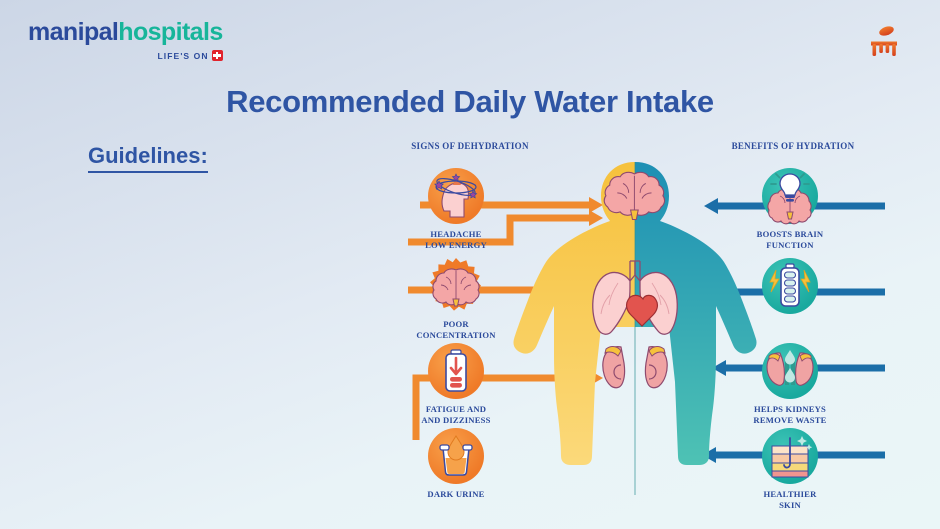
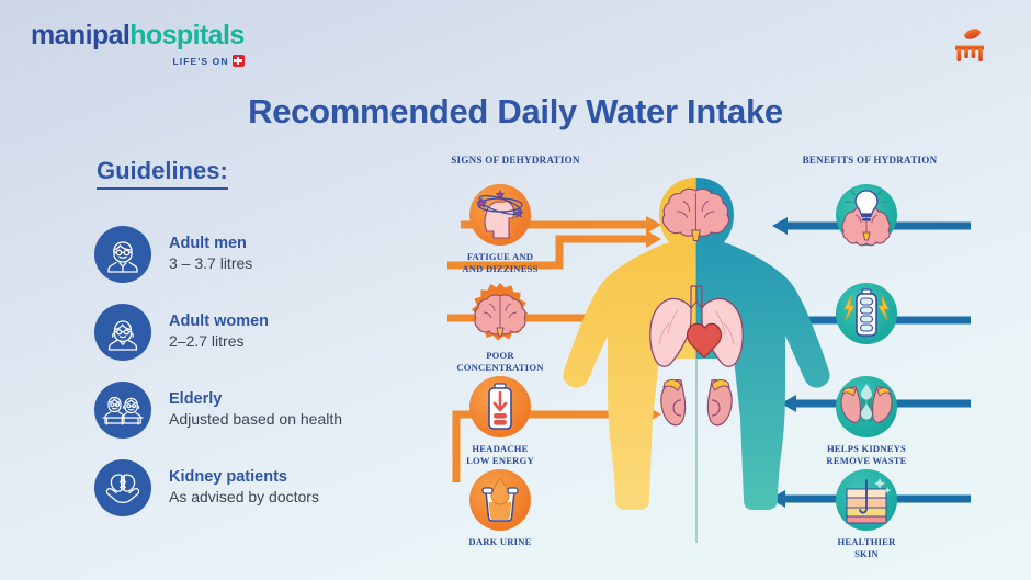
  manipalhospitals
  LIFE'S ON
  Recommended Daily Water Intake
  Guidelines:
+ Adult men
+ 3 – 3.7 litres
+ Adult women
+ 2–2.7 litres
+ Elderly
+ Adjusted based on health
+ Kidney patients
+ As advised by doctors
  SIGNS OF DEHYDRATION
  BENEFITS OF HYDRATION
- HEADACHE
+ FATIGUE AND
- LOW ENERGY
+ AND DIZZINESS
  POOR
  CONCENTRATION
- FATIGUE AND
+ HEADACHE
- AND DIZZINESS
+ LOW ENERGY
  DARK URINE
- BOOSTS BRAIN
- FUNCTION
  HELPS KIDNEYS
  REMOVE WASTE
  HEALTHIER
  SKIN
